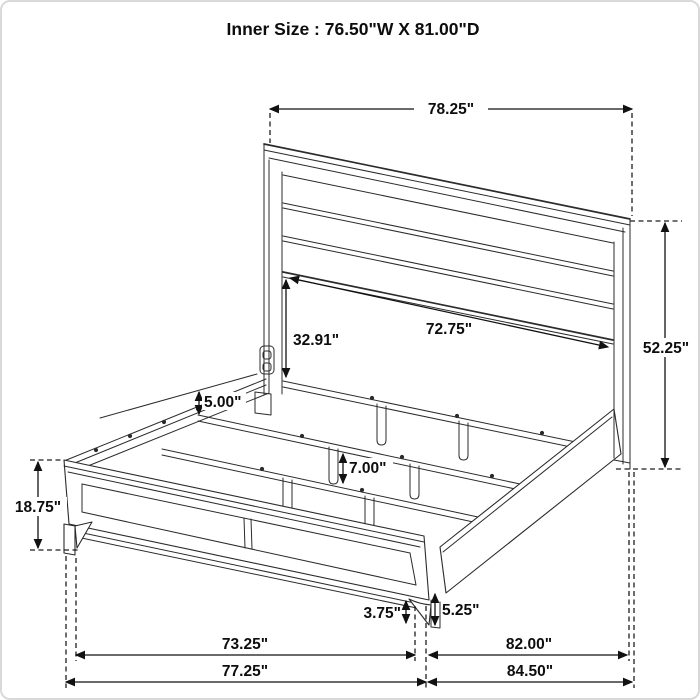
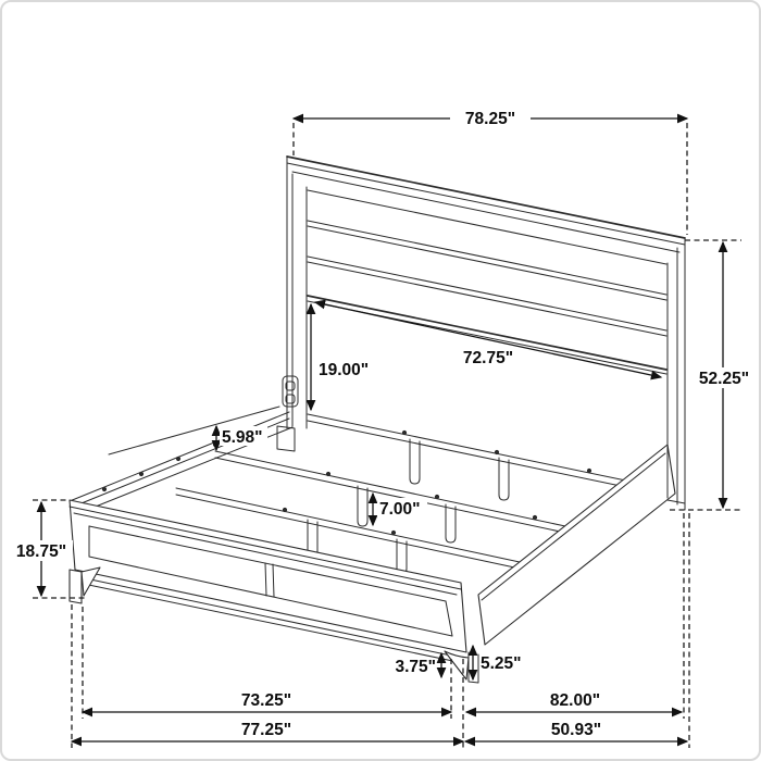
- Inner Size : 76.50"W X 81.00"D
  78.25"
  52.25"
  72.75"
- 32.91"
+ 19.00"
- 5.00"
+ 5.98"
  7.00"
  18.75"
  3.75"
  5.25"
  73.25"
  82.00"
  77.25"
- 84.50"
+ 50.93"
